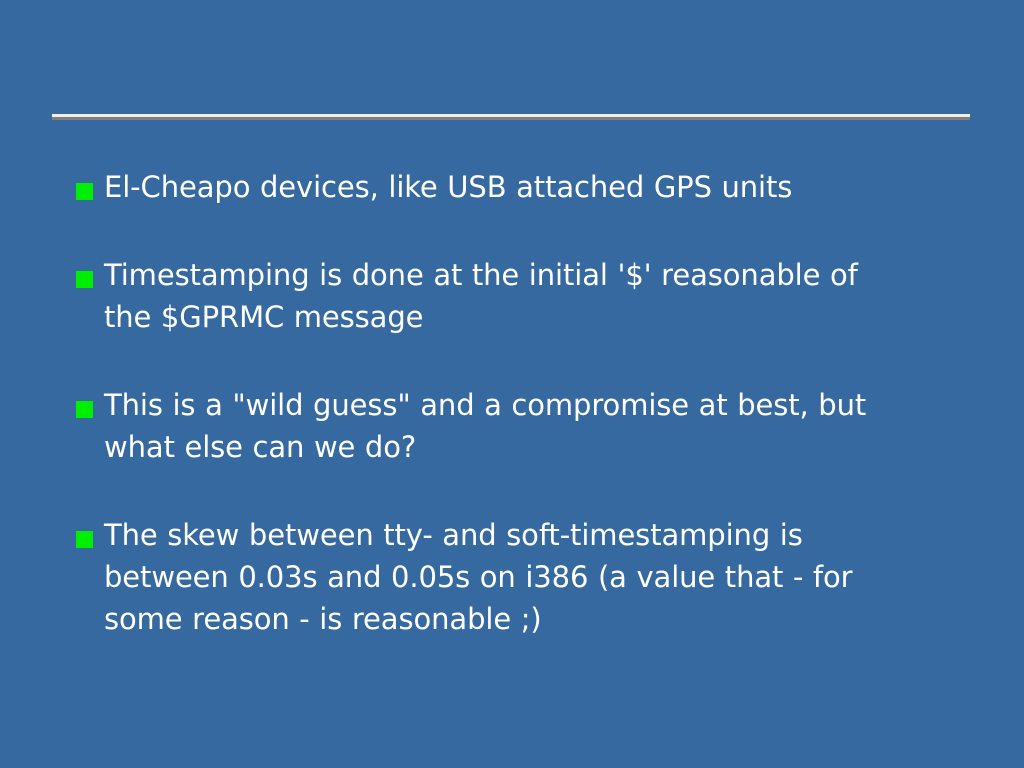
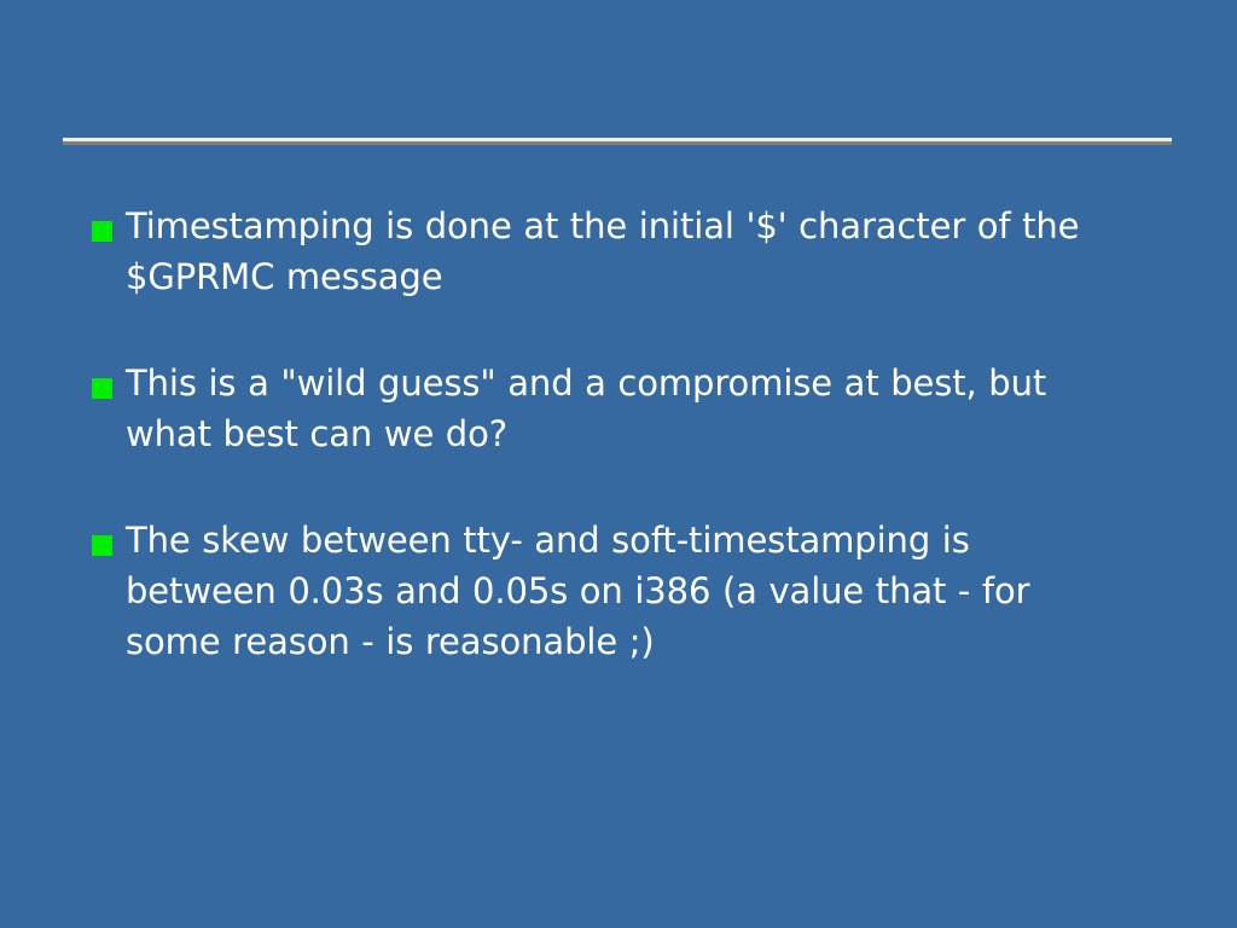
- El-Cheapo devices, like USB attached GPS units
- Timestamping is done at the initial '$' reasonable of the $GPRMC message
+ Timestamping is done at the initial '$' character of the $GPRMC message
- This is a "wild guess" and a compromise at best, but what else can we do?
+ This is a "wild guess" and a compromise at best, but what best can we do?
  The skew between tty- and soft-timestamping is between 0.03s and 0.05s on i386 (a value that - for some reason - is reasonable ;)
